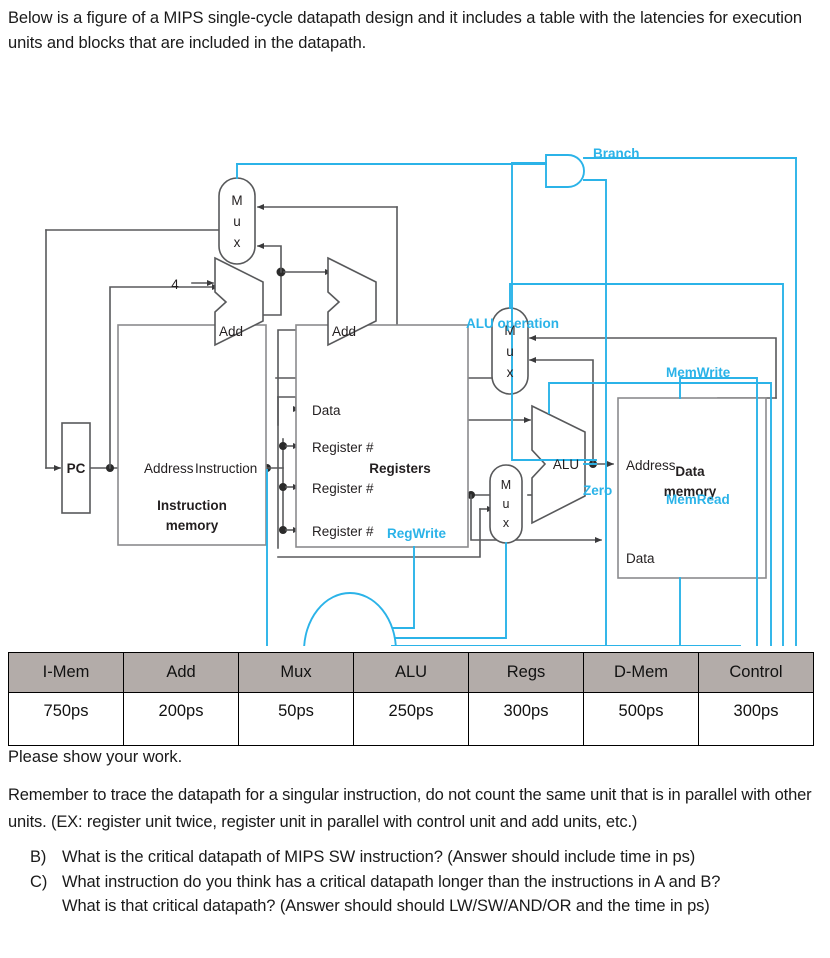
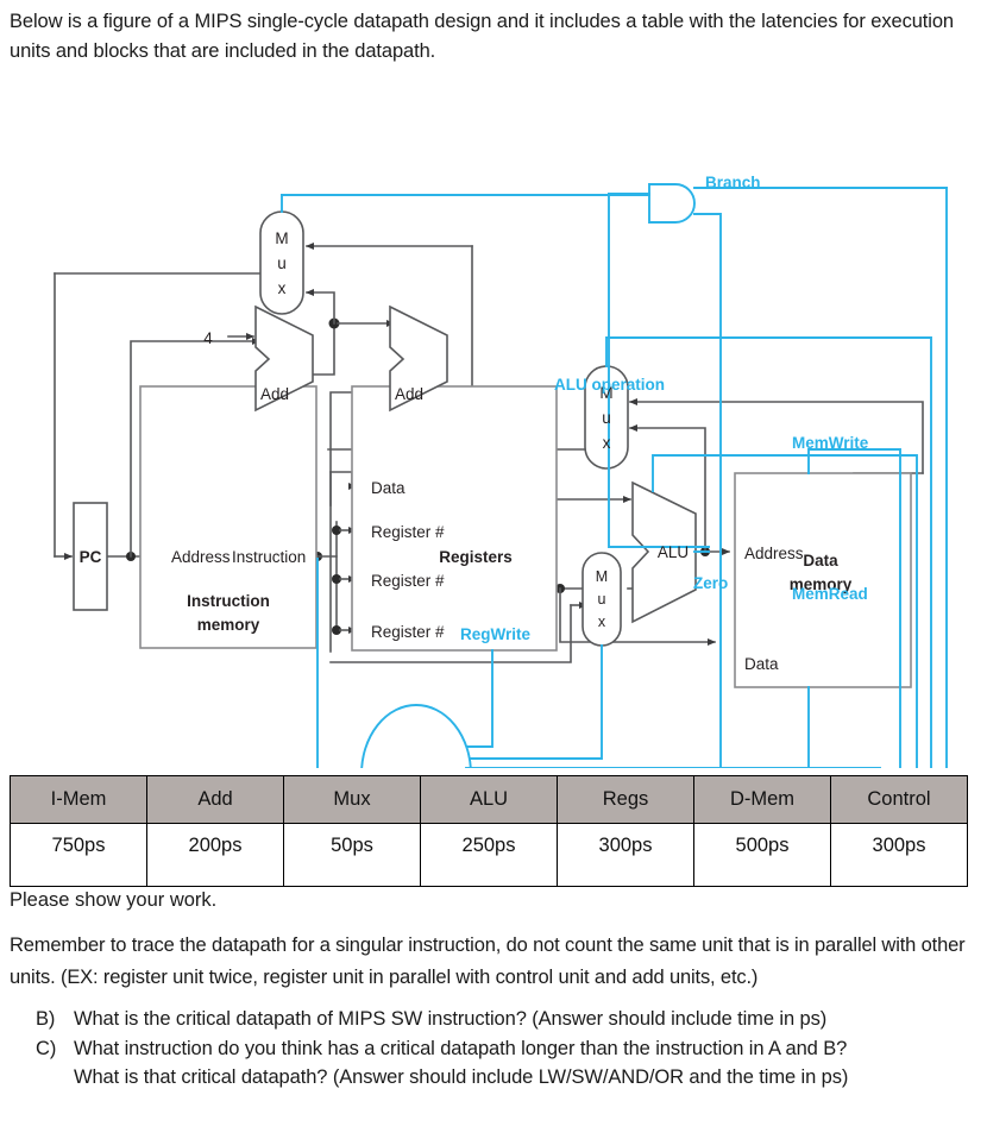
  Below is a figure of a MIPS single-cycle datapath design and it includes a table with the latencies for execution units and blocks that are included in the datapath.
  PC
  Address
  Instruction
  Instruction
  memory
  Data
  Register #
  Register #
  Register #
  Registers
  Address
  Data
  Data
  memory
  Add
  Add
  4
  ALU
  M
  u
  x
  M
  u
  x
  M
  u
  x
  Branch
  ALU operation
  MemWrite
  MemRead
  RegWrite
  Zero
  I-Mem	Add	Mux	ALU	Regs	D-Mem	Control
  750ps	200ps	50ps	250ps	300ps	500ps	300ps
  Please show your work.
  Remember to trace the datapath for a singular instruction, do not count the same unit that is in parallel with other units. (EX: register unit twice, register unit in parallel with control unit and add units, etc.)
  B)
  What is the critical datapath of MIPS SW instruction? (Answer should include time in ps)
  C)
- What instruction do you think has a critical datapath longer than the instructions in A and B?
+ What instruction do you think has a critical datapath longer than the instruction in A and B?
- What is that critical datapath? (Answer should should LW/SW/AND/OR and the time in ps)
+ What is that critical datapath? (Answer should include LW/SW/AND/OR and the time in ps)
